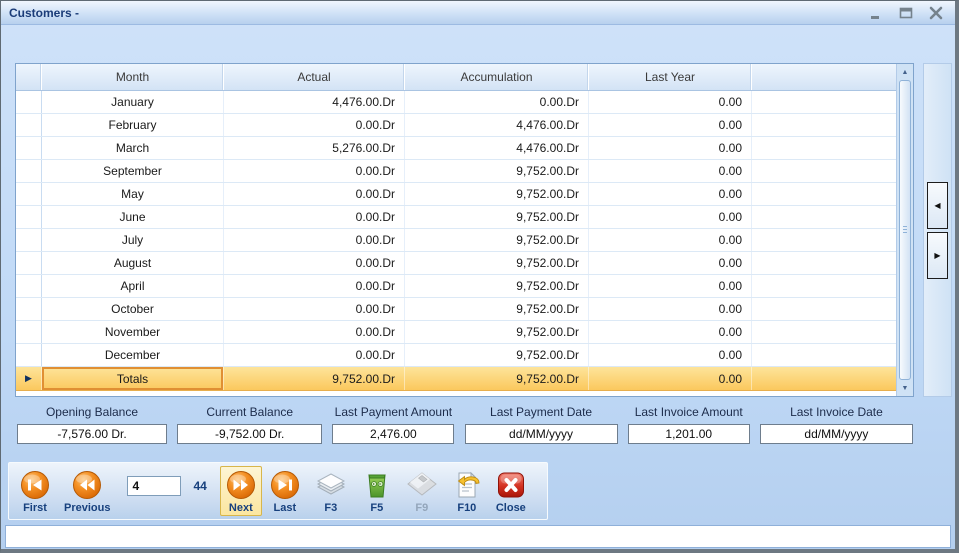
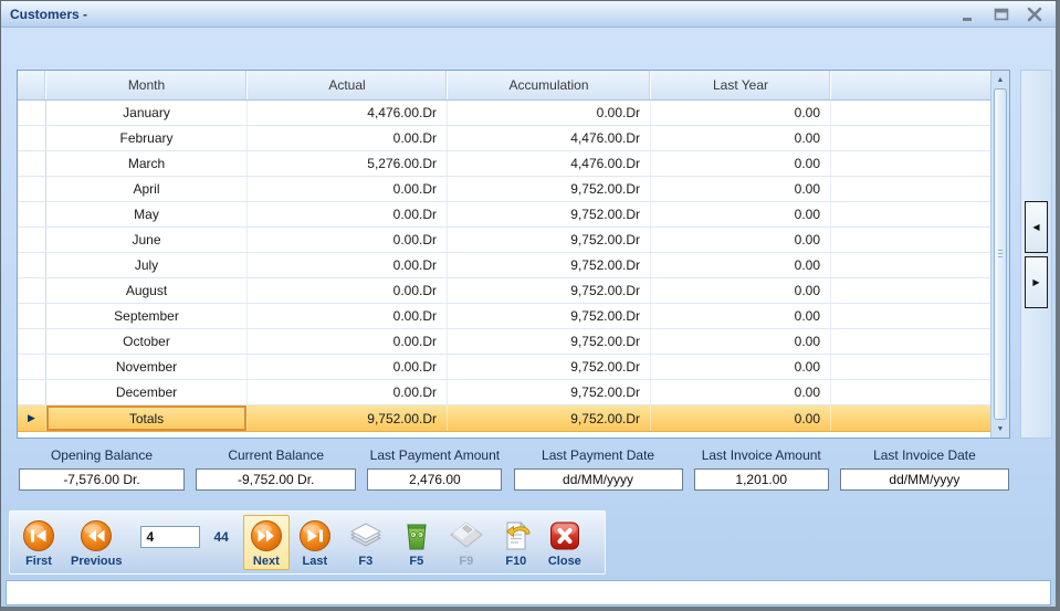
  Customers -
  Month
  Actual
  Accumulation
  Last Year
  January
  4,476.00.Dr
  0.00.Dr
  0.00
  February
  0.00.Dr
  4,476.00.Dr
  0.00
  March
  5,276.00.Dr
  4,476.00.Dr
  0.00
- September
+ April
  0.00.Dr
  9,752.00.Dr
  0.00
  May
  0.00.Dr
  9,752.00.Dr
  0.00
  June
  0.00.Dr
  9,752.00.Dr
  0.00
  July
  0.00.Dr
  9,752.00.Dr
  0.00
  August
  0.00.Dr
  9,752.00.Dr
  0.00
- April
+ September
  0.00.Dr
  9,752.00.Dr
  0.00
  October
  0.00.Dr
  9,752.00.Dr
  0.00
  November
  0.00.Dr
  9,752.00.Dr
  0.00
  December
  0.00.Dr
  9,752.00.Dr
  0.00
  ▶
  Totals
  9,752.00.Dr
  9,752.00.Dr
  0.00
  ◀
  ▶
  Opening Balance
  -7,576.00 Dr.
  Current Balance
  -9,752.00 Dr.
  Last Payment Amount
  2,476.00
  Last Payment Date
  dd/MM/yyyy
  Last Invoice Amount
  1,201.00
  Last Invoice Date
  dd/MM/yyyy
  First
  Previous
  4
  44
  Next
  Last
  F3
  F5
  F9
  F10
  Close
